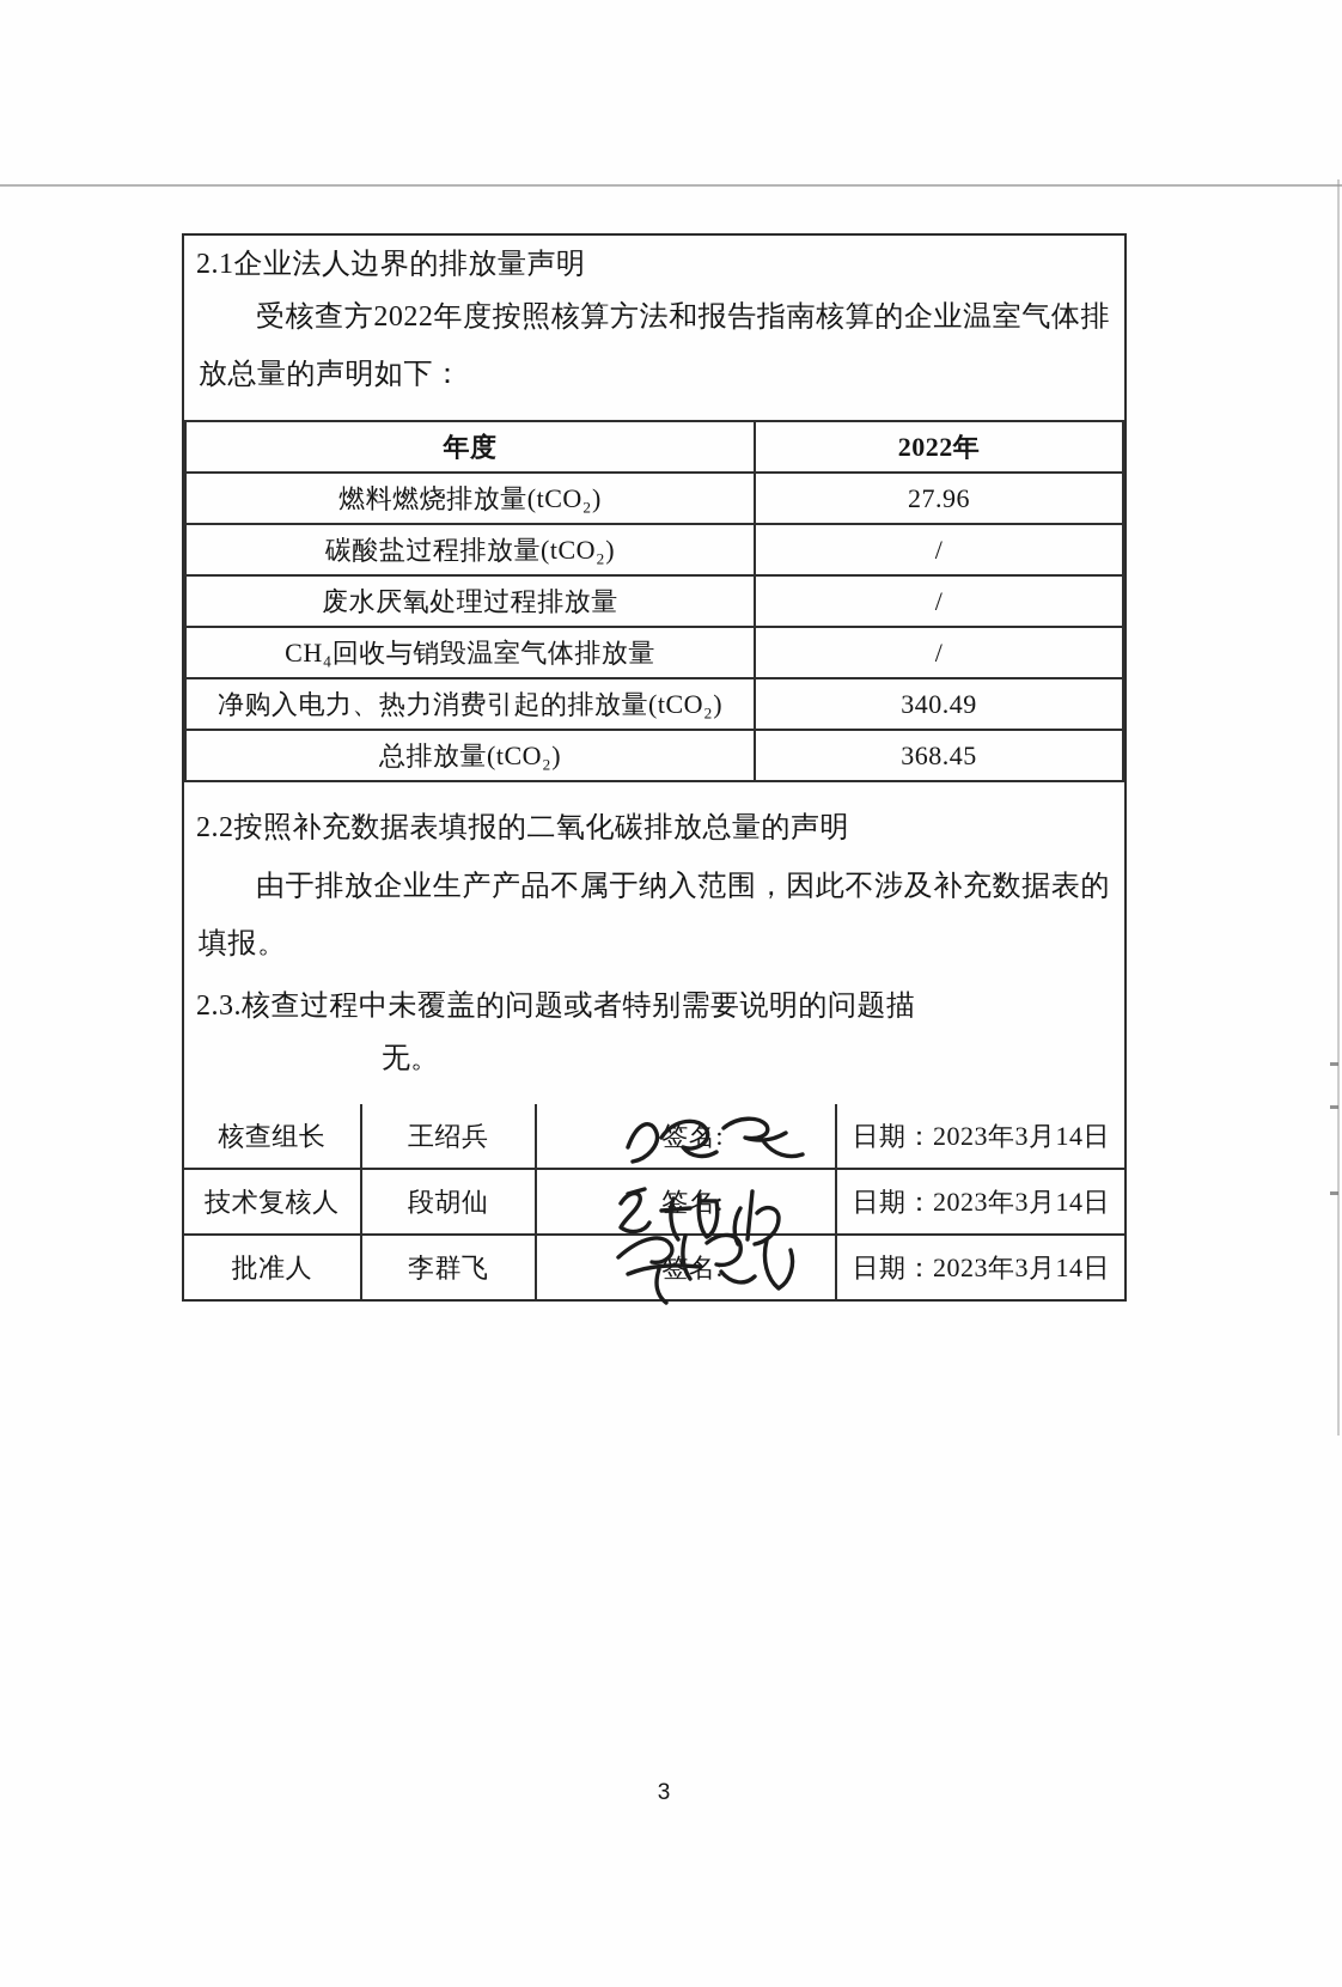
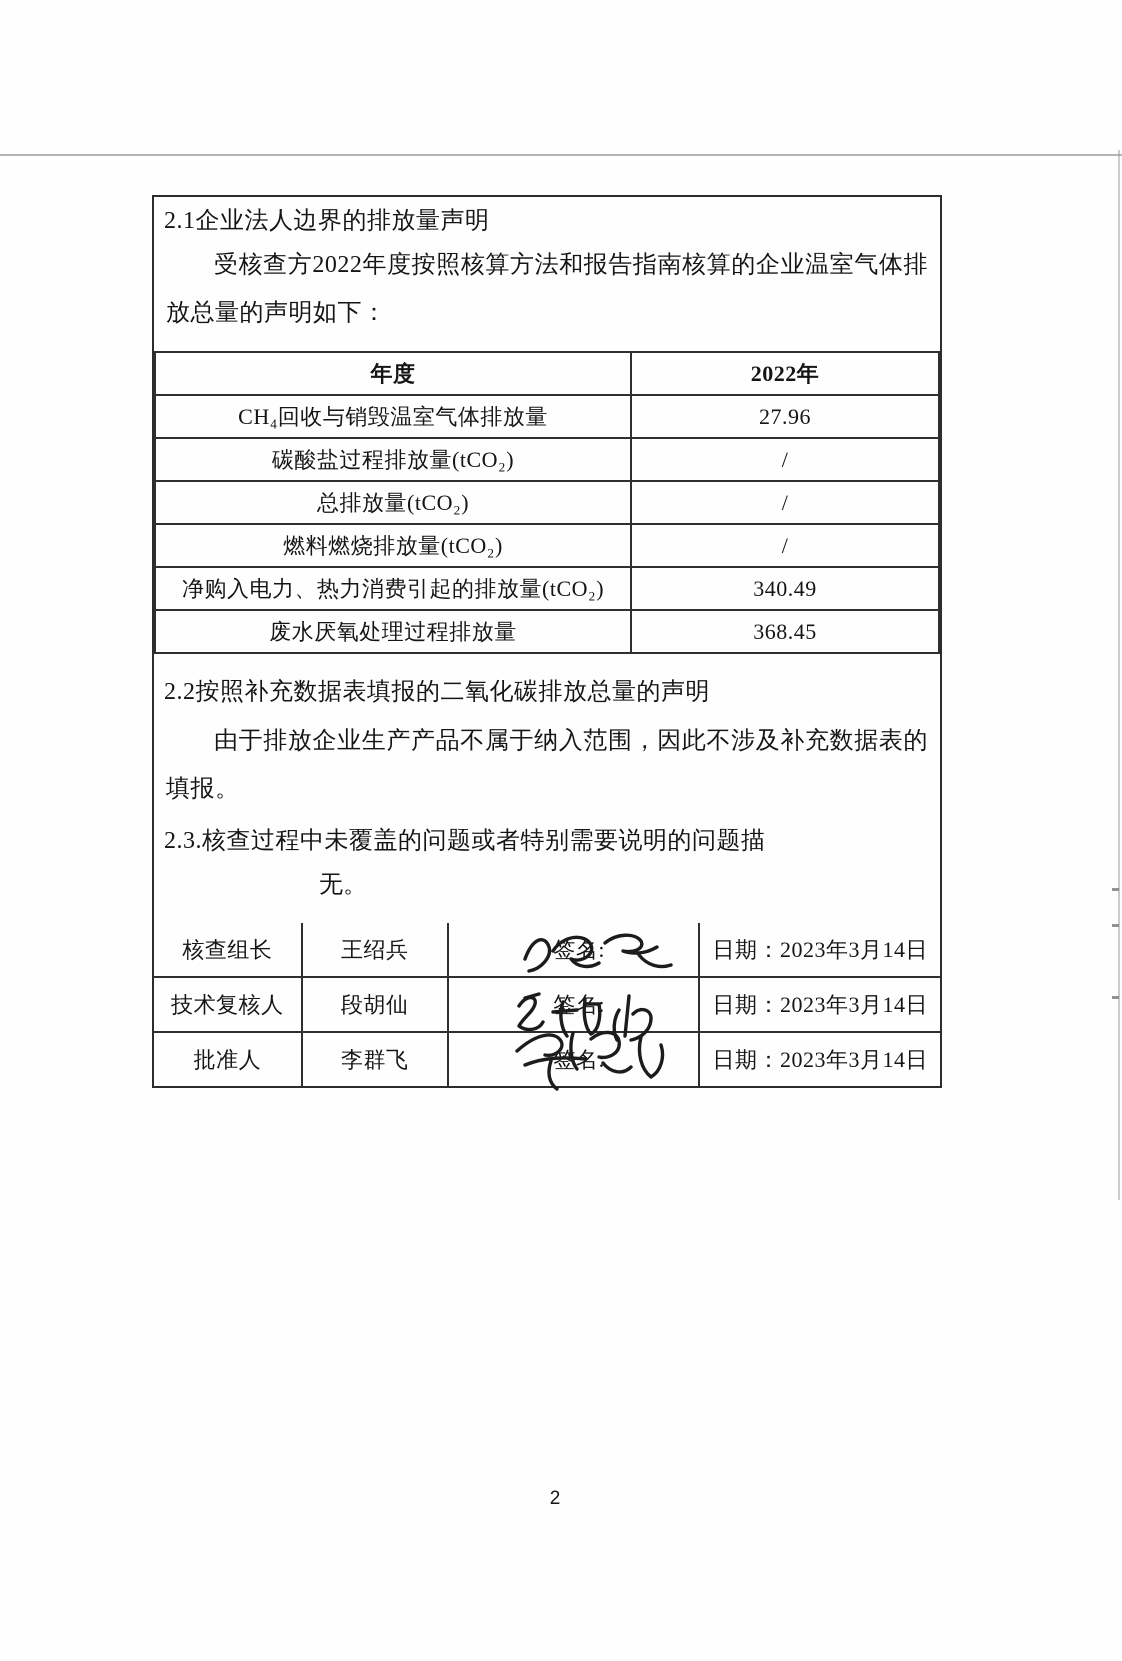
  2.1企业法人边界的排放量声明
  受核查方2022年度按照核算方法和报告指南核算的企业温室气体排放总量的声明如下：
  年度	2022年
- 燃料燃烧排放量(tCO₂)	27.96
+ CH₄回收与销毁温室气体排放量	27.96
  碳酸盐过程排放量(tCO₂)	/
- 废水厌氧处理过程排放量	/
+ 总排放量(tCO₂)	/
- CH₄回收与销毁温室气体排放量	/
+ 燃料燃烧排放量(tCO₂)	/
  净购入电力、热力消费引起的排放量(tCO₂)	340.49
- 总排放量(tCO₂)	368.45
+ 废水厌氧处理过程排放量	368.45
  2.2按照补充数据表填报的二氧化碳排放总量的声明
  由于排放企业生产产品不属于纳入范围，因此不涉及补充数据表的填报。
  2.3.核查过程中未覆盖的问题或者特别需要说明的问题描
  无。
  核查组长	王绍兵	签名:	日期：2023年3月14日
  技术复核人	段胡仙	签:	日期：2023年3月14日
  批准人	李群飞	名	日期：2023年3月14日
- 3
+ 2
